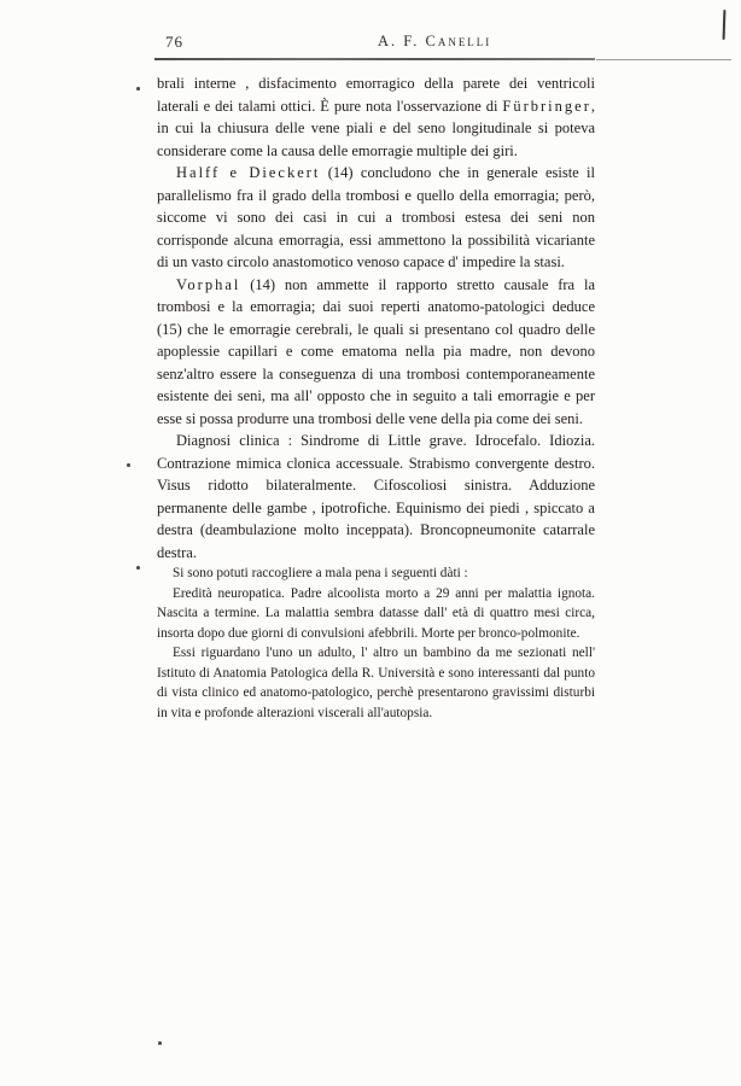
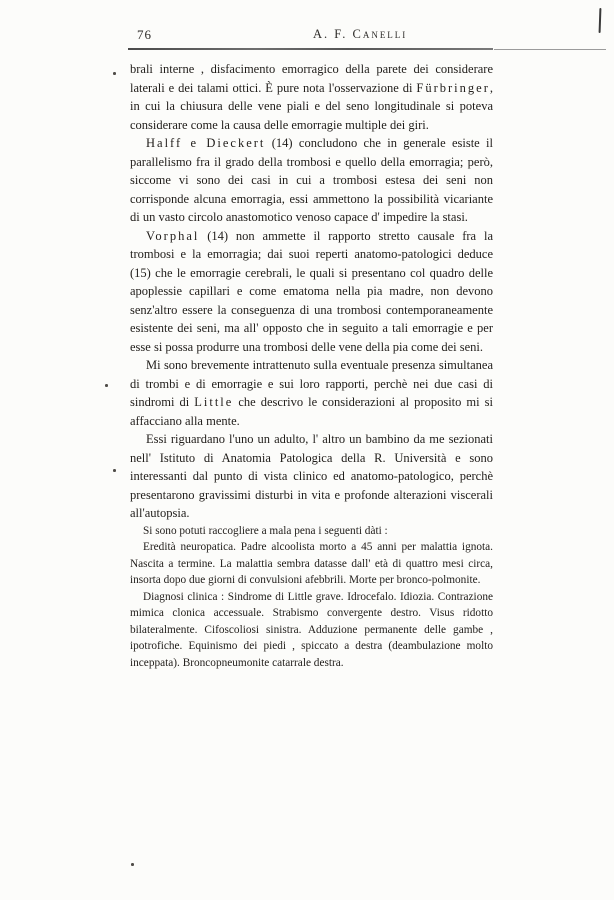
  76
  A. F. Canelli
- brali interne , disfacimento emorragico della parete dei ventricoli laterali e dei talami ottici. È pure nota l'osservazione di Fürbringer, in cui la chiusura delle vene piali e del seno longitudinale si poteva considerare come la causa delle emorragie multiple dei giri.
+ brali interne , disfacimento emorragico della parete dei considerare laterali e dei talami ottici. È pure nota l'osservazione di Fürbringer, in cui la chiusura delle vene piali e del seno longitudinale si poteva considerare come la causa delle emorragie multiple dei giri.
  Halff e Dieckert (14) concludono che in generale esiste il parallelismo fra il grado della trombosi e quello della emorragia; però, siccome vi sono dei casi in cui a trombosi estesa dei seni non corrisponde alcuna emorragia, essi ammettono la possibilità vicariante di un vasto circolo anastomotico venoso capace d' impedire la stasi.
  Vorphal (14) non ammette il rapporto stretto causale fra la trombosi e la emorragia; dai suoi reperti anatomo-patologici deduce (15) che le emorragie cerebrali, le quali si presentano col quadro delle apoplessie capillari e come ematoma nella pia madre, non devono senz'altro essere la conseguenza di una trombosi contemporaneamente esistente dei seni, ma all' opposto che in seguito a tali emorragie e per esse si possa produrre una trombosi delle vene della pia come dei seni.
+ Mi sono brevemente intrattenuto sulla eventuale presenza simultanea di trombi e di emorragie e sui loro rapporti, perchè nei due casi di sindromi di Little che descrivo le considerazioni al proposito mi si affacciano alla mente.
- Diagnosi clinica : Sindrome di Little grave. Idrocefalo. Idiozia. Contrazione mimica clonica accessuale. Strabismo convergente destro. Visus ridotto bilateralmente. Cifoscoliosi sinistra. Adduzione permanente delle gambe , ipotrofiche. Equinismo dei piedi , spiccato a destra (deambulazione molto inceppata). Broncopneumonite catarrale destra.
+ Essi riguardano l'uno un adulto, l' altro un bambino da me sezionati nell' Istituto di Anatomia Patologica della R. Università e sono interessanti dal punto di vista clinico ed anatomo-patologico, perchè presentarono gravissimi disturbi in vita e profonde alterazioni viscerali all'autopsia.
  Si sono potuti raccogliere a mala pena i seguenti dàti :
- Eredità neuropatica. Padre alcoolista morto a 29 anni per malattia ignota. Nascita a termine. La malattia sembra datasse dall' età di quattro mesi circa, insorta dopo due giorni di convulsioni afebbrili. Morte per bronco-polmonite.
+ Eredità neuropatica. Padre alcoolista morto a 45 anni per malattia ignota. Nascita a termine. La malattia sembra datasse dall' età di quattro mesi circa, insorta dopo due giorni di convulsioni afebbrili. Morte per bronco-polmonite.
- Essi riguardano l'uno un adulto, l' altro un bambino da me sezionati nell' Istituto di Anatomia Patologica della R. Università e sono interessanti dal punto di vista clinico ed anatomo-patologico, perchè presentarono gravissimi disturbi in vita e profonde alterazioni viscerali all'autopsia.
+ Diagnosi clinica : Sindrome di Little grave. Idrocefalo. Idiozia. Contrazione mimica clonica accessuale. Strabismo convergente destro. Visus ridotto bilateralmente. Cifoscoliosi sinistra. Adduzione permanente delle gambe , ipotrofiche. Equinismo dei piedi , spiccato a destra (deambulazione molto inceppata). Broncopneumonite catarrale destra.
